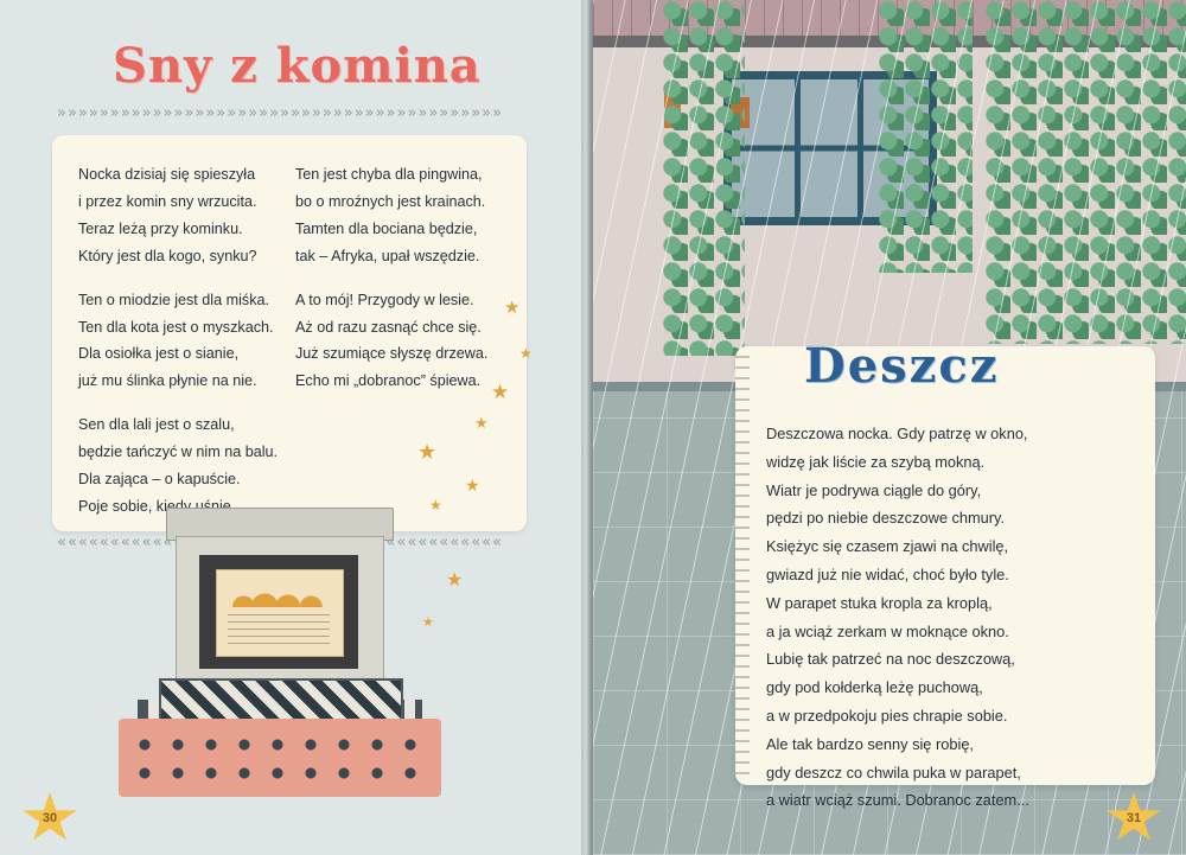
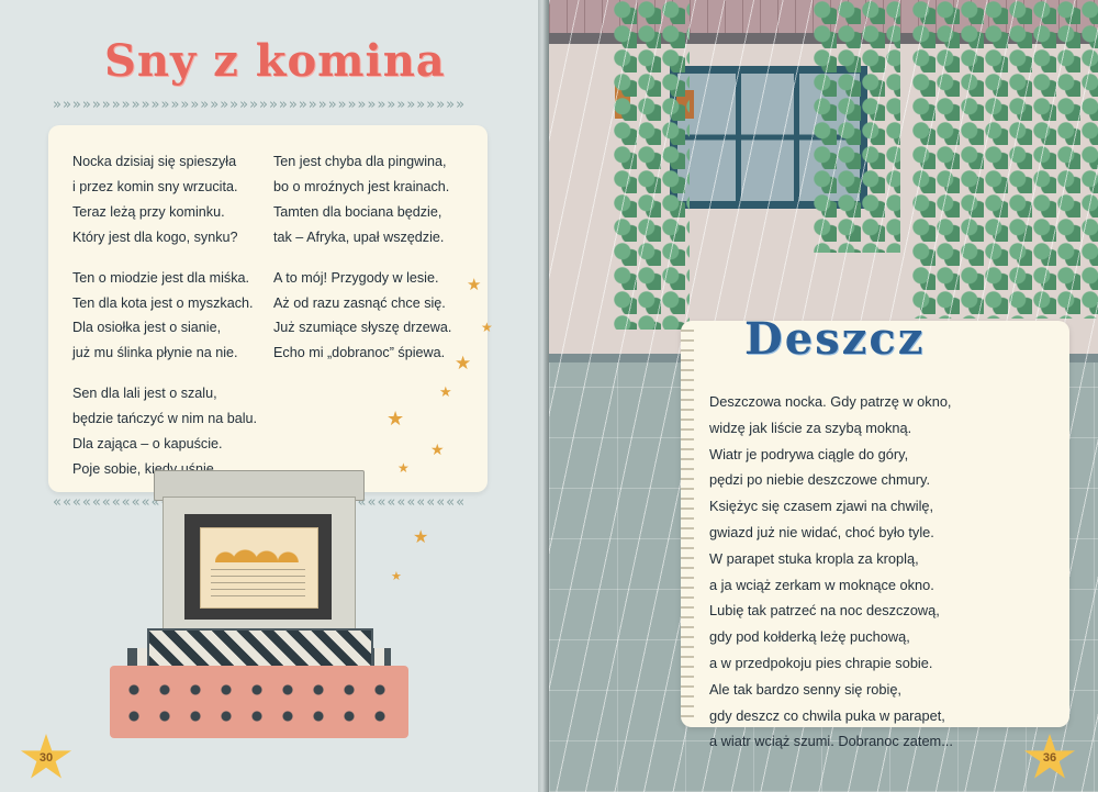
  Sny z komina
  »»»»»»»»»»»»»»»»»»»»»»»»»»»»»»»»»»»»»»»»»»
  Nocka dzisiaj się spieszyła
  i przez komin sny wrzucita.
  Teraz leżą przy kominku.
  Który jest dla kogo, synku?
  Ten o miodzie jest dla miśka.
  Ten dla kota jest o myszkach.
  Dla osiołka jest o sianie,
  już mu ślinka płynie na nie.
  Sen dla lali jest o szalu,
  będzie tańczyć w nim na balu.
  Dla zająca – o kapuście.
  Poje sobie, kiedy uśnie.
  Ten jest chyba dla pingwina,
  bo o mroźnych jest krainach.
  Tamten dla bociana będzie,
  tak – Afryka, upał wszędzie.
  A to mój! Przygody w lesie.
  Aż od razu zasnąć chce się.
  Już szumiące słyszę drzewa.
  Echo mi „dobranoc” śpiewa.
  ★
  ★
  ★
  ★
  ★
  ★
  ★
  ★
  ★
  30
  Deszczowa nocka. Gdy patrzę w okno,
  widzę jak liście za szybą mokną.
  Wiatr je podrywa ciągle do góry,
  pędzi po niebie deszczowe chmury.
  Księżyc się czasem zjawi na chwilę,
  gwiazd już nie widać, choć było tyle.
  W parapet stuka kropla za kroplą,
  a ja wciąż zerkam w moknące okno.
  Lubię tak patrzeć na noc deszczową,
  gdy pod kołderką leżę puchową,
  a w przedpokoju pies chrapie sobie.
  Ale tak bardzo senny się robię,
  gdy deszcz co chwila puka w parapet,
  a wiatr wciąż szumi. Dobranoc zatem...
  Deszcz
- 31
+ 36
